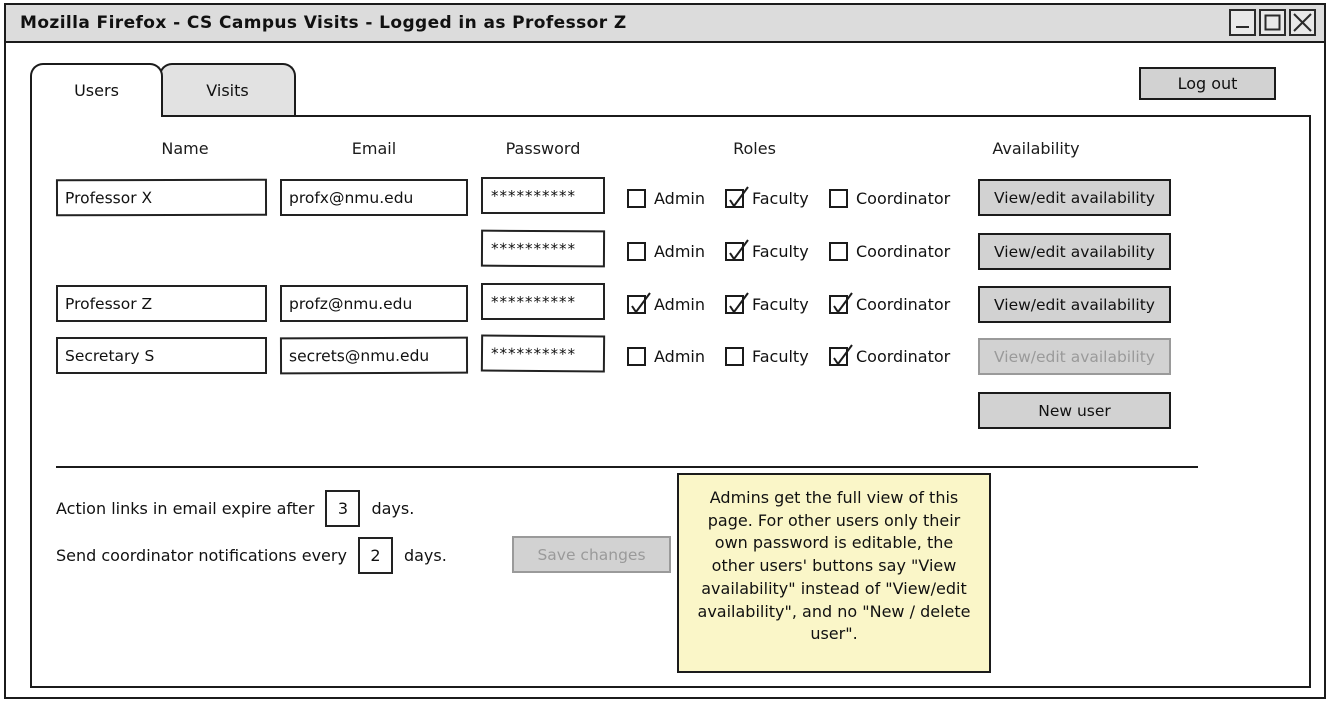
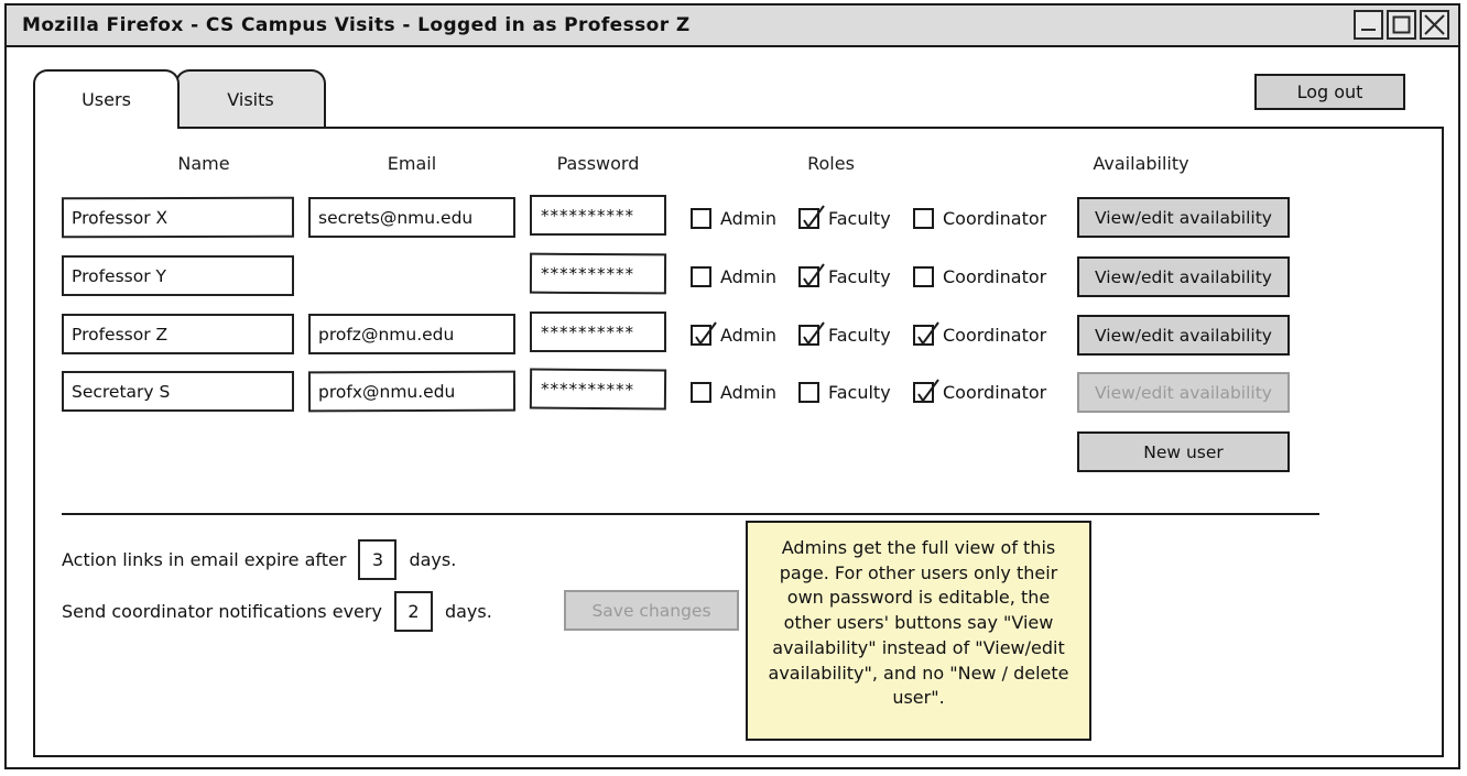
  Mozilla Firefox - CS Campus Visits - Logged in as Professor Z
  Users
  Visits
  Log out
  Name
  Email
  Password
  Roles
  Availability
  Professor X
- profx@nmu.edu
+ secrets@nmu.edu
  **********
  Admin
  Faculty
  Coordinator
  View/edit availability
+ Professor Y
  **********
  Admin
  Faculty
  Coordinator
  View/edit availability
  Professor Z
  profz@nmu.edu
  **********
  Admin
  Faculty
  Coordinator
  View/edit availability
  Secretary S
- secrets@nmu.edu
+ profx@nmu.edu
  **********
  Admin
  Faculty
  Coordinator
  View/edit availability
  New user
  Action links in email expire after
  3
  days.
  Send coordinator notifications every
  2
  days.
  Save changes
  Admins get the full view of this page. For other users only their own password is editable, the other users' buttons say "View availability" instead of "View/edit availability", and no "New / delete user".
